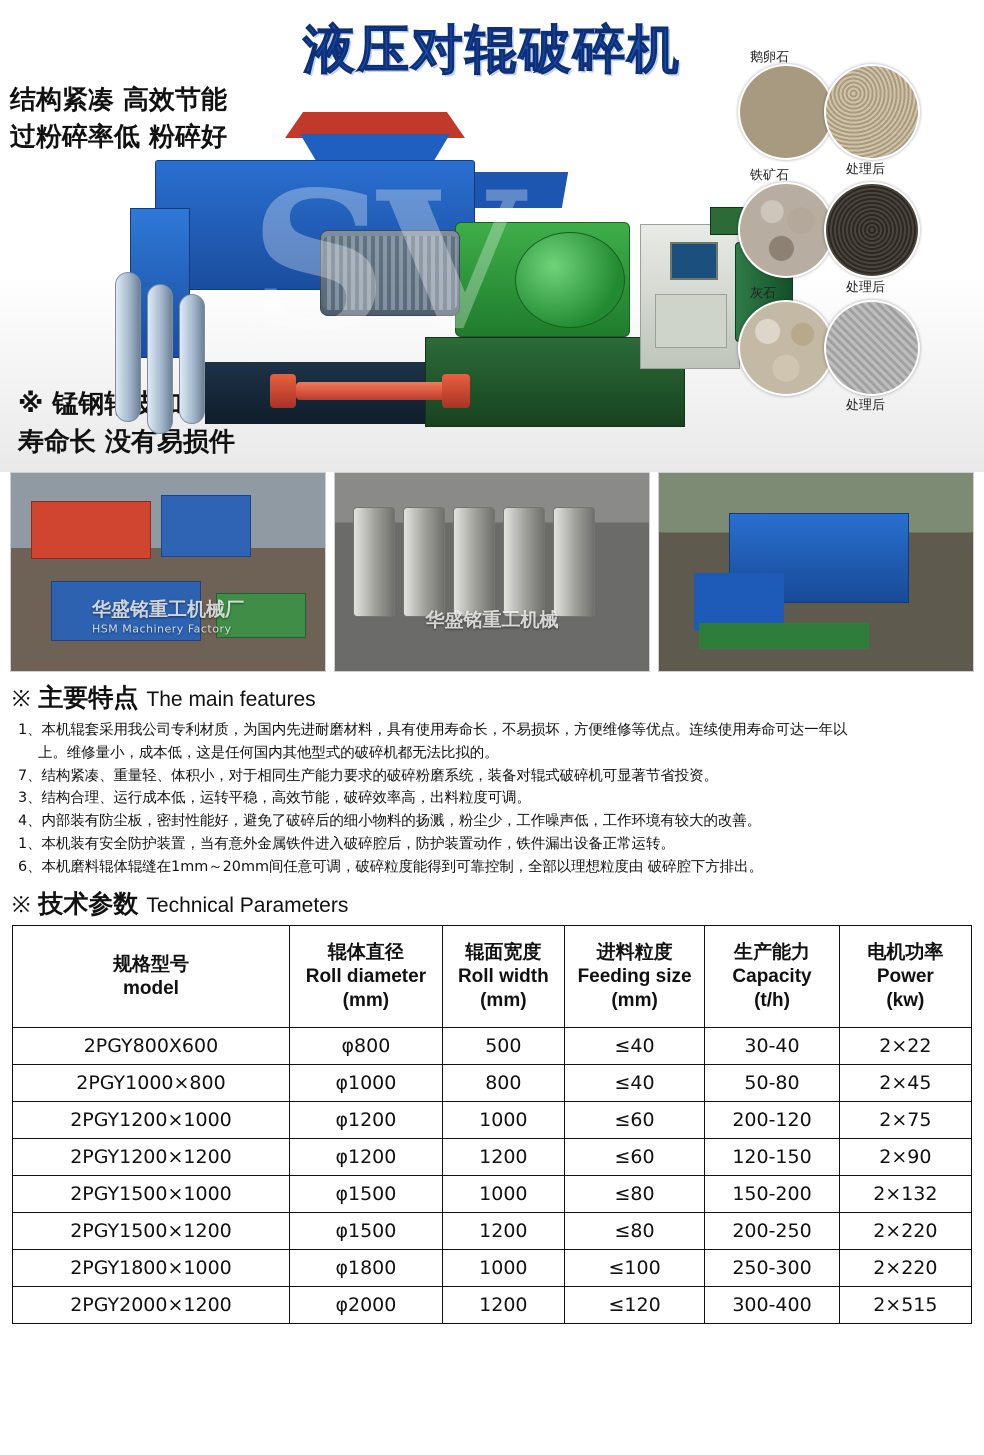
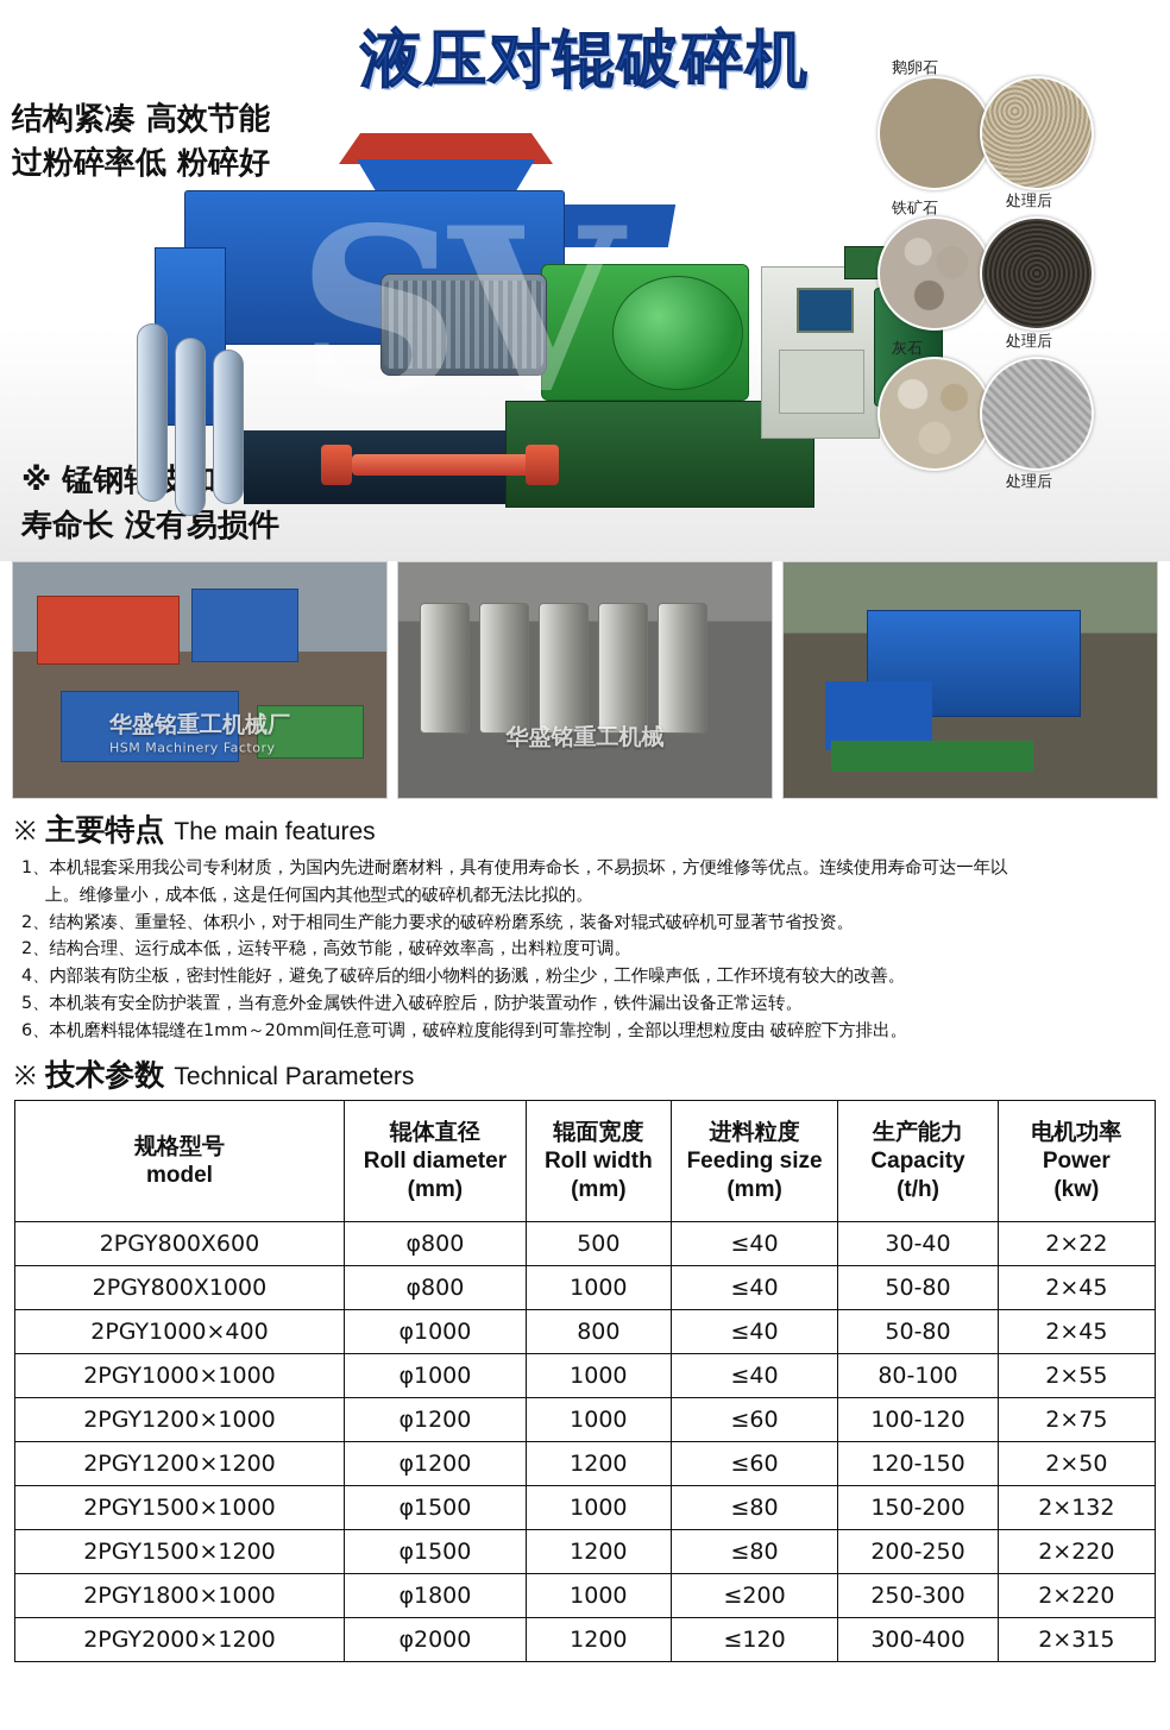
  液压对辊破碎机
  结构紧凑 高效节能
  过粉碎率低 粉碎好
  寿命长 没有易损件
  SV
  鹅卵石
  处理后
  铁矿石
  处理后
  灰石
  处理后
  华盛铭重工机械厂
  HSM Machinery Factory
  华盛铭重工机械
  ※
  主要特点
  The main features
  1、本机辊套采用我公司专利材质，为国内先进耐磨材料，具有使用寿命长，不易损坏，方便维修等优点。连续使用寿命可达一年以
  上。维修量小，成本低，这是任何国内其他型式的破碎机都无法比拟的。
- 7、结构紧凑、重量轻、体积小，对于相同生产能力要求的破碎粉磨系统，装备对辊式破碎机可显著节省投资。
+ 2、结构紧凑、重量轻、体积小，对于相同生产能力要求的破碎粉磨系统，装备对辊式破碎机可显著节省投资。
- 3、结构合理、运行成本低，运转平稳，高效节能，破碎效率高，出料粒度可调。
+ 2、结构合理、运行成本低，运转平稳，高效节能，破碎效率高，出料粒度可调。
  4、内部装有防尘板，密封性能好，避免了破碎后的细小物料的扬溅，粉尘少，工作噪声低，工作环境有较大的改善。
- 1、本机装有安全防护装置，当有意外金属铁件进入破碎腔后，防护装置动作，铁件漏出设备正常运转。
+ 5、本机装有安全防护装置，当有意外金属铁件进入破碎腔后，防护装置动作，铁件漏出设备正常运转。
  6、本机磨料辊体辊缝在1mm～20mm间任意可调，破碎粒度能得到可靠控制，全部以理想粒度由 破碎腔下方排出。
  ※
  技术参数
  Technical Parameters
  规格型号 model	辊体直径 Roll diameter (mm)	辊面宽度 Roll width (mm)	进料粒度 Feeding size (mm)	生产能力 Capacity (t/h)	电机功率 Power (kw)
  2PGY800X600	φ800	500	≤40	30-40	2×22
+ 2PGY800X1000	φ800	1000	≤40	50-80	2×45
- 2PGY1000×800	φ1000	800	≤40	50-80	2×45
+ 2PGY1000×400	φ1000	800	≤40	50-80	2×45
+ 2PGY1000×1000	φ1000	1000	≤40	80-100	2×55
- 2PGY1200×1000	φ1200	1000	≤60	200-120	2×75
+ 2PGY1200×1000	φ1200	1000	≤60	100-120	2×75
- 2PGY1200×1200	φ1200	1200	≤60	120-150	2×90
+ 2PGY1200×1200	φ1200	1200	≤60	120-150	2×50
  2PGY1500×1000	φ1500	1000	≤80	150-200	2×132
  2PGY1500×1200	φ1500	1200	≤80	200-250	2×220
- 2PGY1800×1000	φ1800	1000	≤100	250-300	2×220
+ 2PGY1800×1000	φ1800	1000	≤200	250-300	2×220
- 2PGY2000×1200	φ2000	1200	≤120	300-400	2×515
+ 2PGY2000×1200	φ2000	1200	≤120	300-400	2×315
